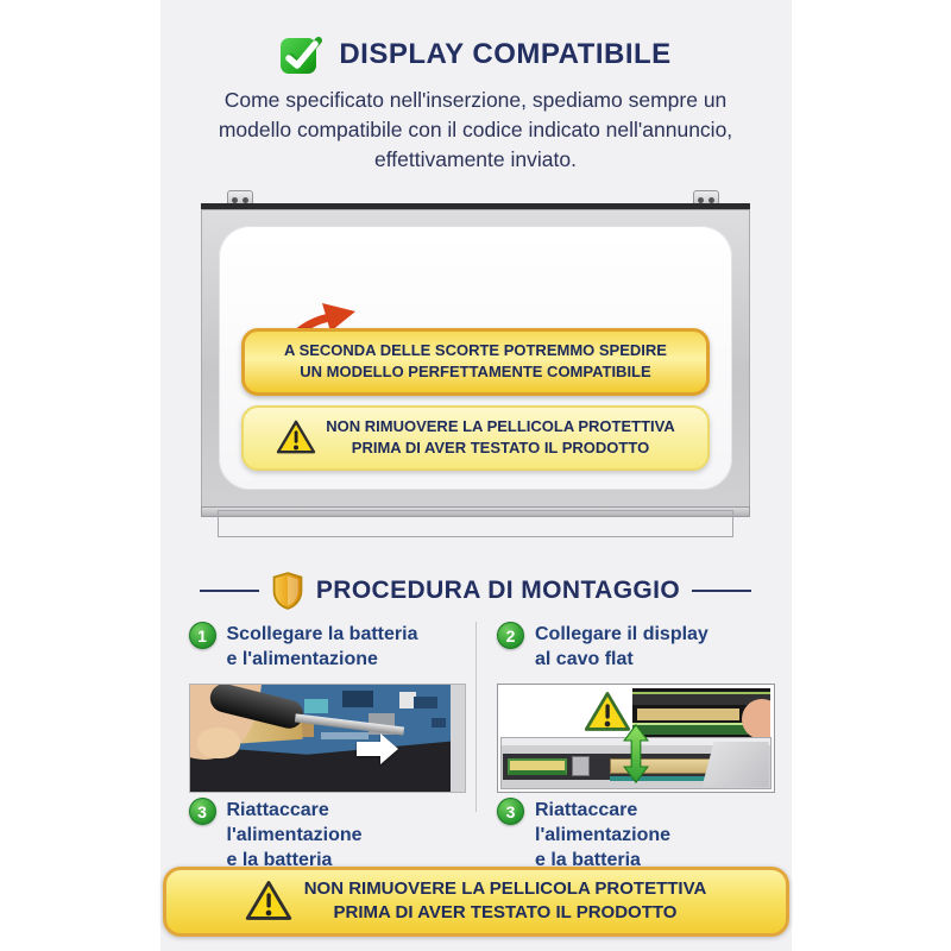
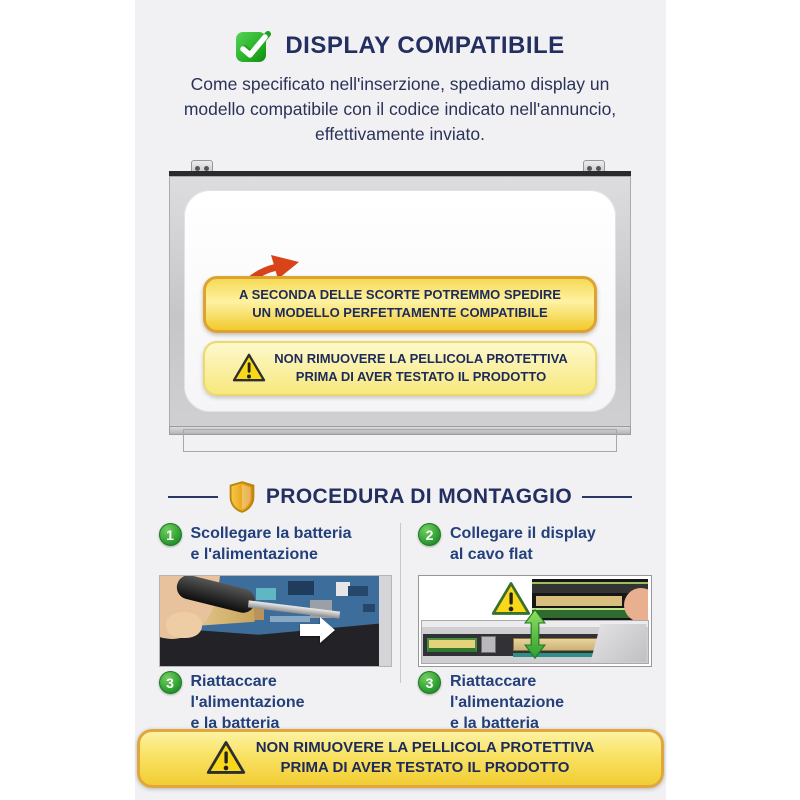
  DISPLAY COMPATIBILE
- Come specificato nell'inserzione, spediamo sempre un
+ Come specificato nell'inserzione, spediamo display un
  modello compatibile con il codice indicato nell'annuncio,
  effettivamente inviato.
  A SECONDA DELLE SCORTE POTREMMO SPEDIRE
  UN MODELLO PERFETTAMENTE COMPATIBILE
  NON RIMUOVERE LA PELLICOLA PROTETTIVA
  PRIMA DI AVER TESTATO IL PRODOTTO
  PROCEDURA DI MONTAGGIO
  1
  Scollegare la batteria
  e l'alimentazione
  2
  Collegare il display
  al cavo flat
  3
  Riattaccare l'alimentazione
  e la batteria
  3
  Riattaccare l'alimentazione
  e la batteria
  NON RIMUOVERE LA PELLICOLA PROTETTIVA
  PRIMA DI AVER TESTATO IL PRODOTTO
